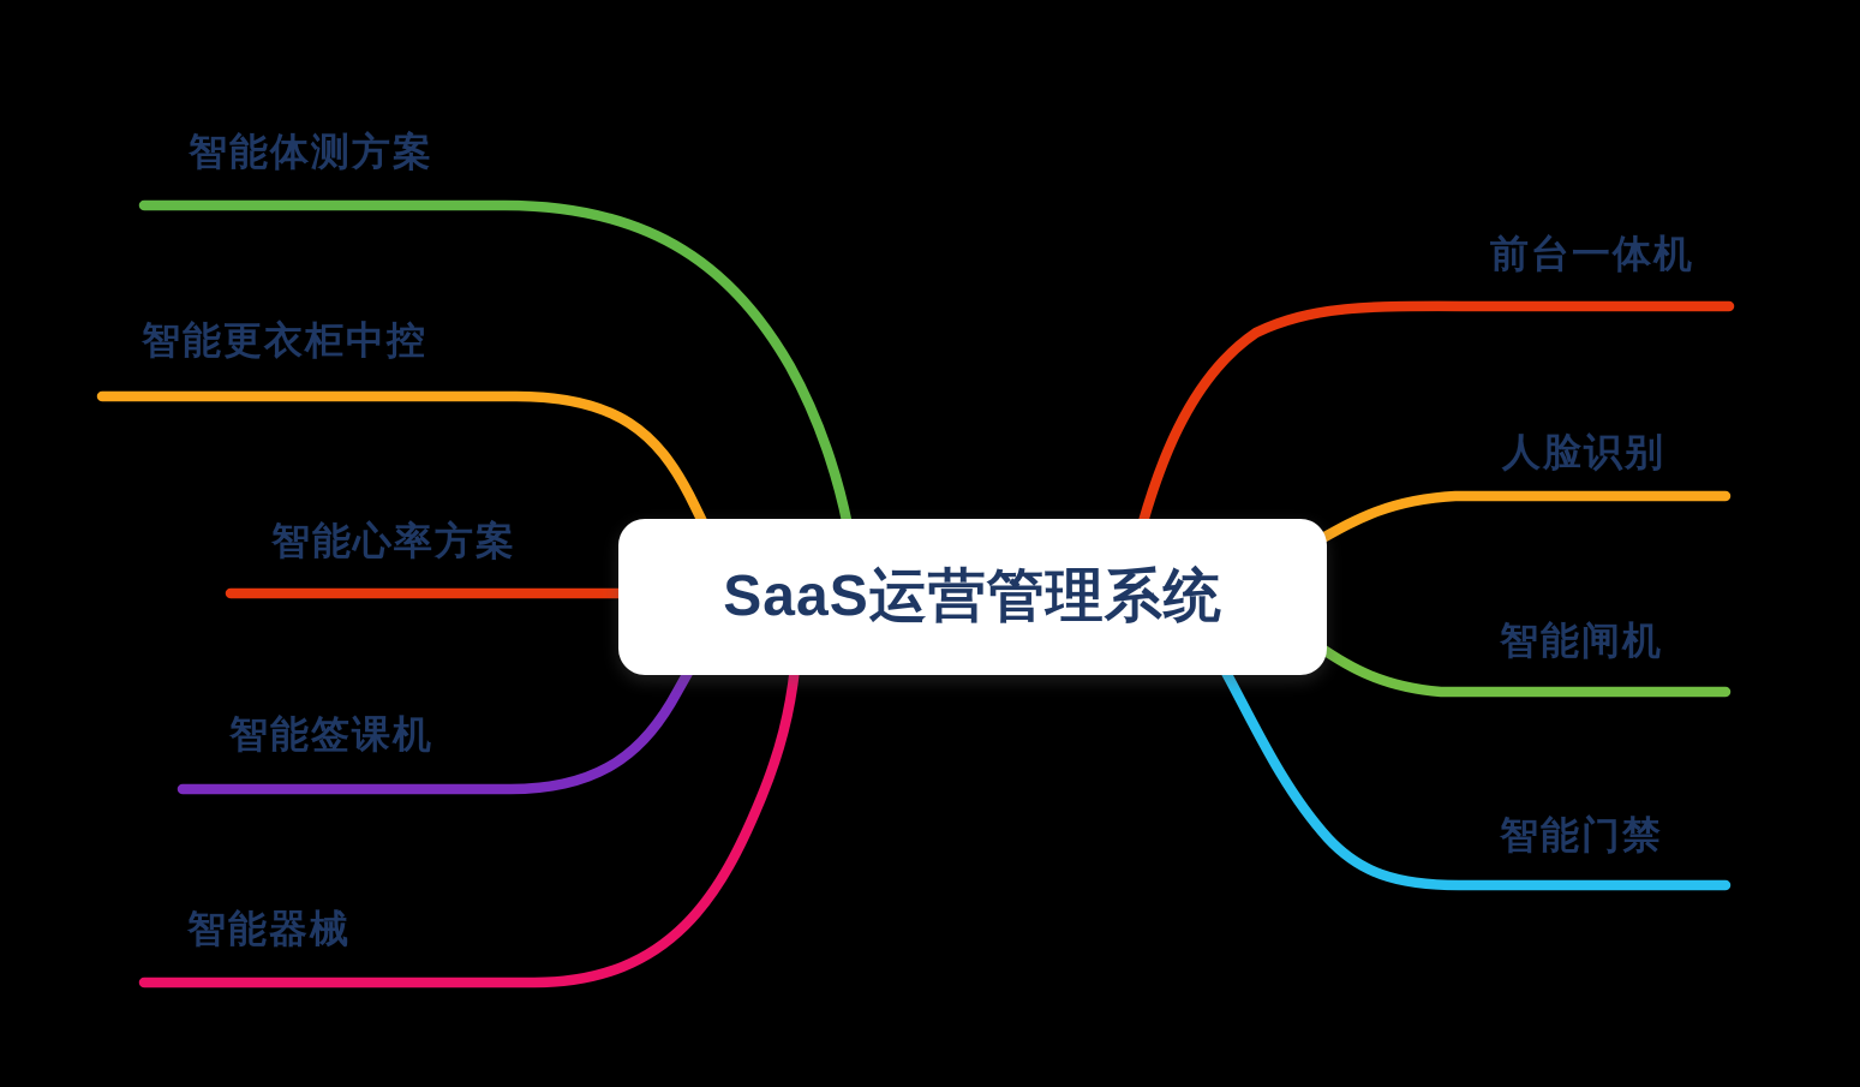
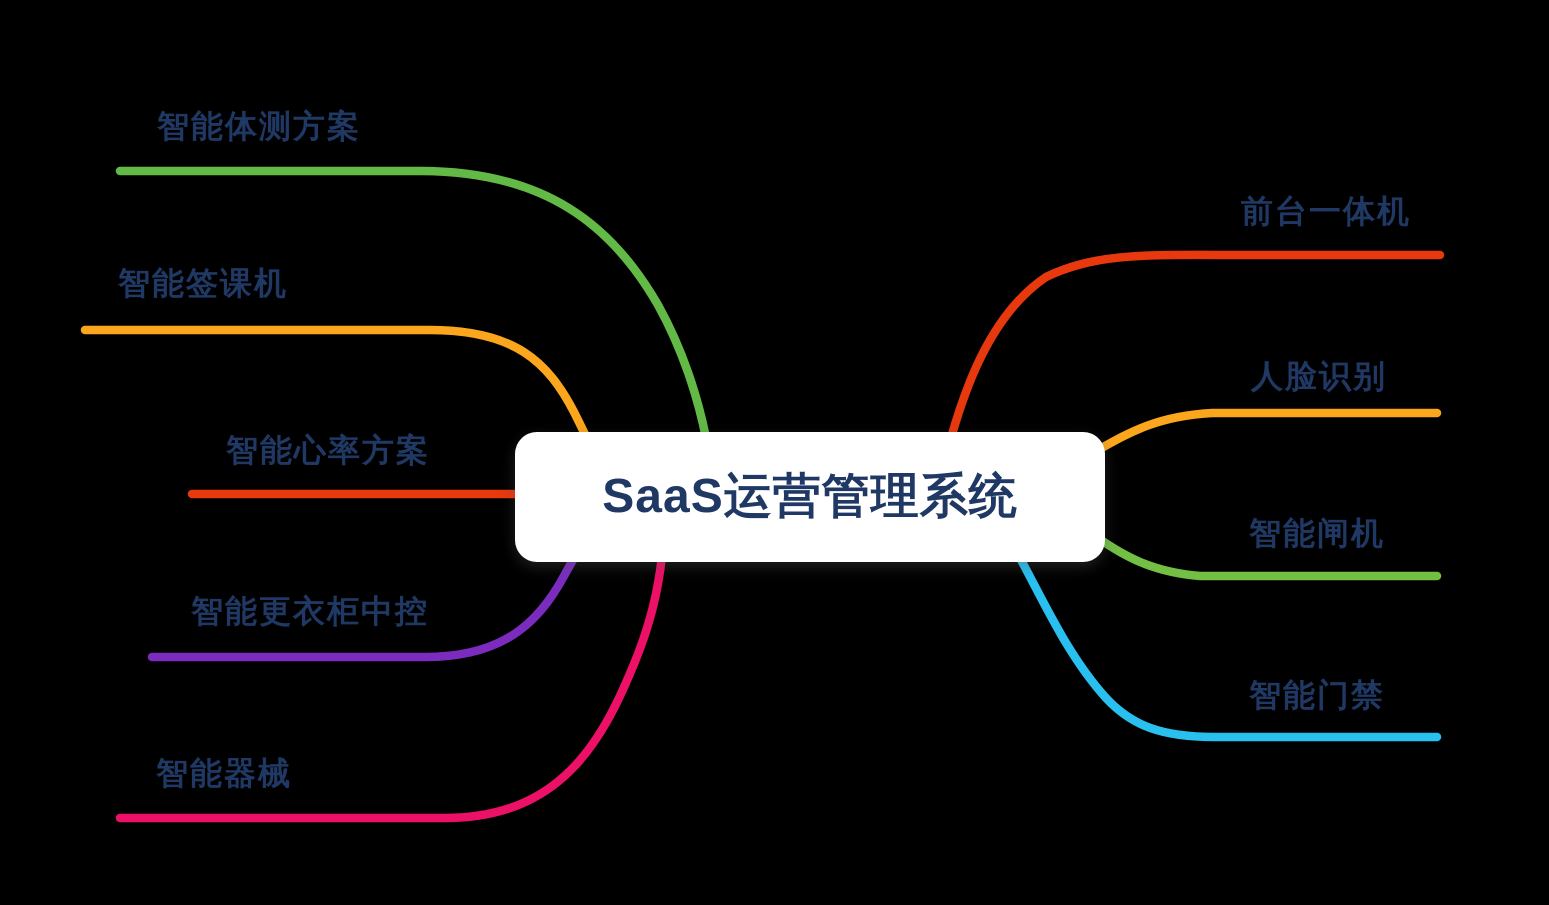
  智能体测方案
- 智能更衣柜中控
+ 智能签课机
  智能心率方案
- 智能签课机
+ 智能更衣柜中控
  智能器械
  前台一体机
  人脸识别
  智能闸机
  智能门禁
  SaaS运营管理系统
